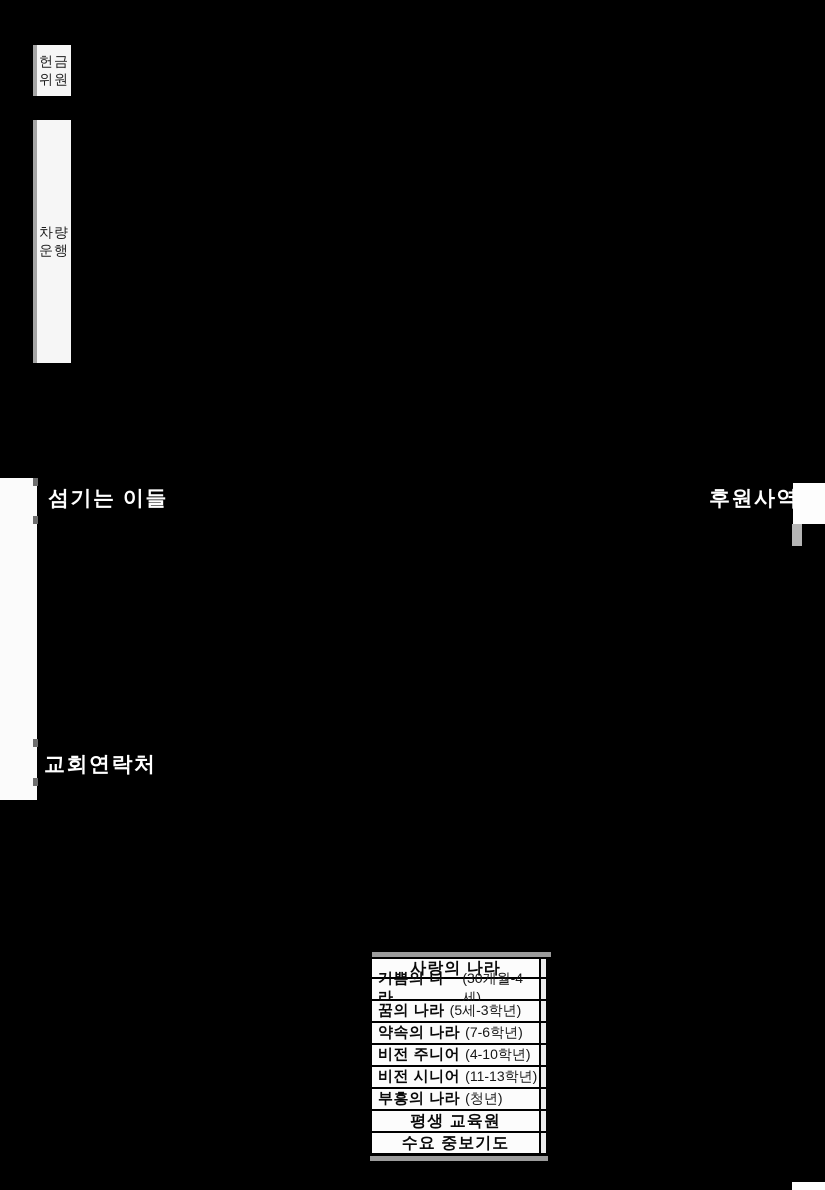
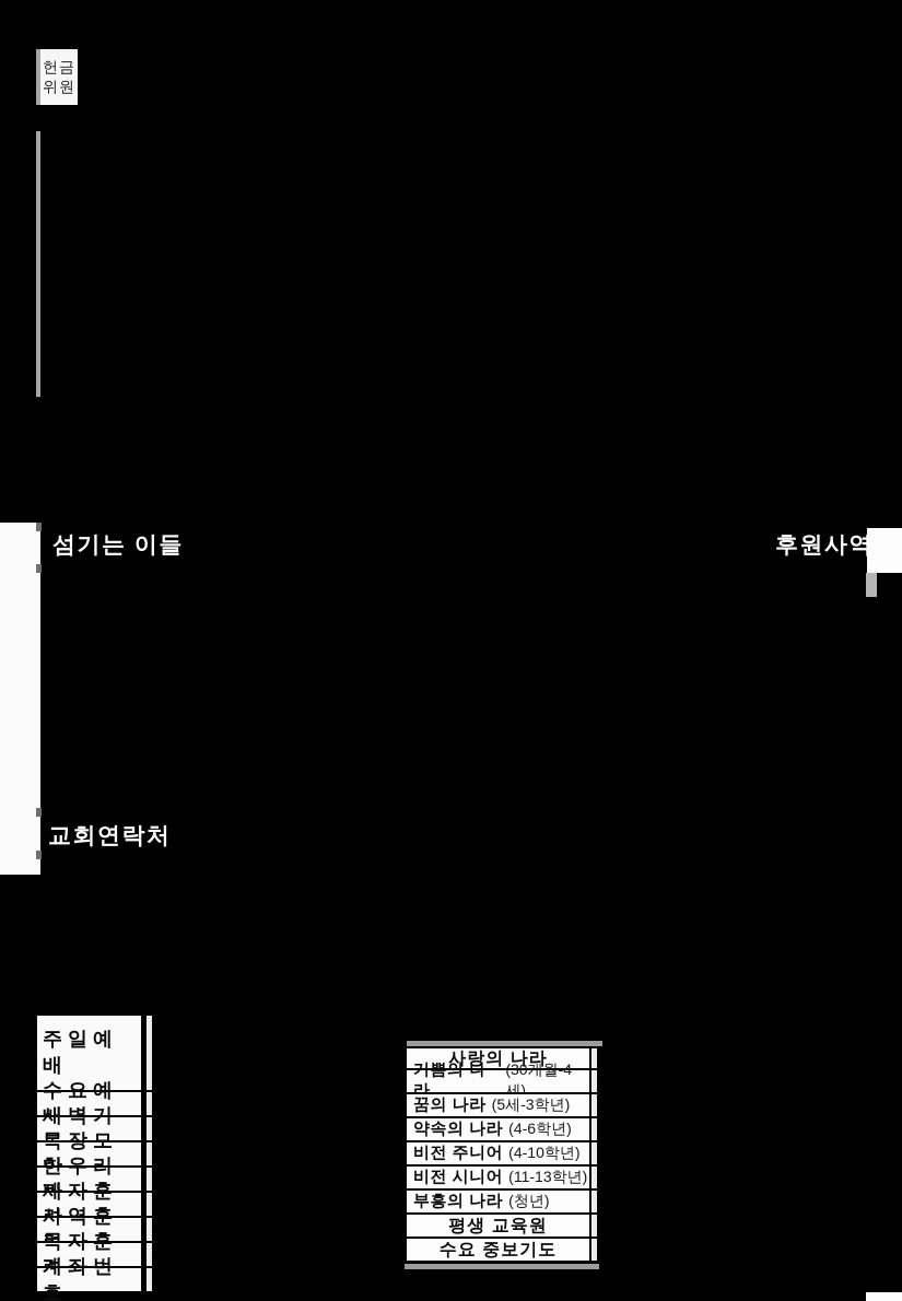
  헌금
  위원
- 차량
- 운행
  섬기는 이들
  후원사역
  교회연락처
+ 주일예배
+ 수요예배
+ 새벽기도
+ 목장모임
+ 한우리반
+ 제자훈련
+ 사역훈련
+ 목자훈련
+ 계좌번호
  사랑의 나라
  기쁨의 나라
  (30개월-4세)
  꿈의 나라
  (5세-3학년)
  약속의 나라
- (7-6학년)
+ (4-6학년)
  비전 주니어
  (4-10학년)
  비전 시니어
  (11-13학년)
  부흥의 나라
  (청년)
  평생 교육원
  수요 중보기도
